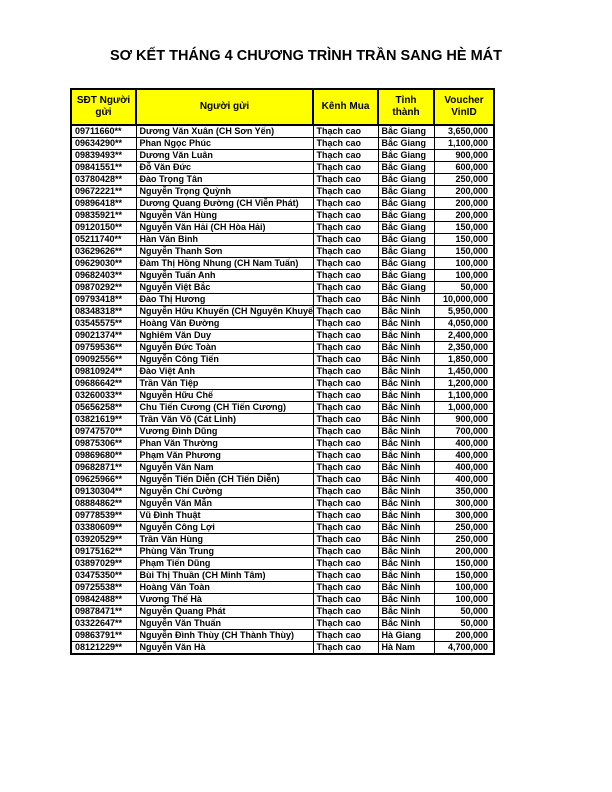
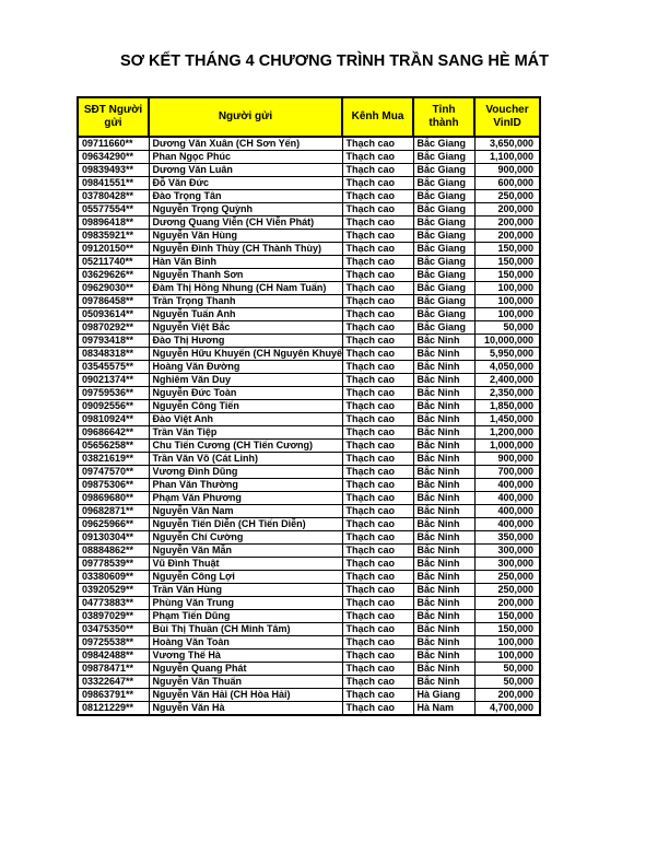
  SƠ KẾT THÁNG 4 CHƯƠNG TRÌNH TRẦN SANG HÈ MÁT
  SĐT Người gửi	Người gửi	Kênh Mua	Tỉnh thành	Voucher VinID
  09711660**	Dương Văn Xuân (CH Sơn Yến)	Thạch cao	Bắc Giang	3,650,000
  09634290**	Phan Ngọc Phúc	Thạch cao	Bắc Giang	1,100,000
  09839493**	Dương Văn Luân	Thạch cao	Bắc Giang	900,000
  09841551**	Đỗ Văn Đức	Thạch cao	Bắc Giang	600,000
  03780428**	Đào Trọng Tân	Thạch cao	Bắc Giang	250,000
- 09672221**	Nguyễn Trọng Quỳnh	Thạch cao	Bắc Giang	200,000
+ 05577554**	Nguyễn Trọng Quỳnh	Thạch cao	Bắc Giang	200,000
- 09896418**	Dương Quang Đường (CH Viễn Phát)	Thạch cao	Bắc Giang	200,000
+ 09896418**	Dương Quang Viễn (CH Viễn Phát)	Thạch cao	Bắc Giang	200,000
  09835921**	Nguyễn Văn Hùng	Thạch cao	Bắc Giang	200,000
- 09120150**	Nguyễn Văn Hải (CH Hòa Hải)	Thạch cao	Bắc Giang	150,000
+ 09120150**	Nguyễn Đình Thùy (CH Thành Thùy)	Thạch cao	Bắc Giang	150,000
  05211740**	Hàn Văn Binh	Thạch cao	Bắc Giang	150,000
  03629626**	Nguyễn Thanh Sơn	Thạch cao	Bắc Giang	150,000
  09629030**	Đàm Thị Hồng Nhung (CH Nam Tuấn)	Thạch cao	Bắc Giang	100,000
+ 09786458**	Trần Trọng Thanh	Thạch cao	Bắc Giang	100,000
- 09682403**	Nguyễn Tuấn Anh	Thạch cao	Bắc Giang	100,000
+ 05093614**	Nguyễn Tuấn Anh	Thạch cao	Bắc Giang	100,000
  09870292**	Nguyễn Việt Bắc	Thạch cao	Bắc Giang	50,000
  09793418**	Đào Thị Hương	Thạch cao	Bắc Ninh	10,000,000
  08348318**	Nguyễn Hữu Khuyến (CH Nguyên Khuyế	Thạch cao	Bắc Ninh	5,950,000
  03545575**	Hoàng Văn Đường	Thạch cao	Bắc Ninh	4,050,000
  09021374**	Nghiêm Văn Duy	Thạch cao	Bắc Ninh	2,400,000
  09759536**	Nguyễn Đức Toàn	Thạch cao	Bắc Ninh	2,350,000
  09092556**	Nguyễn Công Tiến	Thạch cao	Bắc Ninh	1,850,000
  09810924**	Đào Việt Anh	Thạch cao	Bắc Ninh	1,450,000
  09686642**	Trần Văn Tiệp	Thạch cao	Bắc Ninh	1,200,000
- 03260033**	Nguyễn Hữu Chế	Thạch cao	Bắc Ninh	1,100,000
  05656258**	Chu Tiến Cương (CH Tiến Cương)	Thạch cao	Bắc Ninh	1,000,000
  03821619**	Trần Văn Võ (Cát Linh)	Thạch cao	Bắc Ninh	900,000
  09747570**	Vương Đình Dũng	Thạch cao	Bắc Ninh	700,000
  09875306**	Phan Văn Thường	Thạch cao	Bắc Ninh	400,000
  09869680**	Phạm Văn Phương	Thạch cao	Bắc Ninh	400,000
  09682871**	Nguyễn Văn Nam	Thạch cao	Bắc Ninh	400,000
  09625966**	Nguyễn Tiến Diễn (CH Tiến Diễn)	Thạch cao	Bắc Ninh	400,000
  09130304**	Nguyễn Chí Cường	Thạch cao	Bắc Ninh	350,000
  08884862**	Nguyễn Văn Mẫn	Thạch cao	Bắc Ninh	300,000
  09778539**	Vũ Đình Thuật	Thạch cao	Bắc Ninh	300,000
  03380609**	Nguyễn Công Lợi	Thạch cao	Bắc Ninh	250,000
  03920529**	Trần Văn Hùng	Thạch cao	Bắc Ninh	250,000
- 09175162**	Phùng Văn Trung	Thạch cao	Bắc Ninh	200,000
+ 04773883**	Phùng Văn Trung	Thạch cao	Bắc Ninh	200,000
  03897029**	Phạm Tiến Dũng	Thạch cao	Bắc Ninh	150,000
  03475350**	Bùi Thị Thuần (CH Minh Tâm)	Thạch cao	Bắc Ninh	150,000
  09725538**	Hoàng Văn Toàn	Thạch cao	Bắc Ninh	100,000
  09842488**	Vương Thế Hà	Thạch cao	Bắc Ninh	100,000
  09878471**	Nguyễn Quang Phát	Thạch cao	Bắc Ninh	50,000
  03322647**	Nguyễn Văn Thuấn	Thạch cao	Bắc Ninh	50,000
- 09863791**	Nguyễn Đình Thùy (CH Thành Thùy)	Thạch cao	Hà Giang	200,000
+ 09863791**	Nguyễn Văn Hải (CH Hòa Hải)	Thạch cao	Hà Giang	200,000
  08121229**	Nguyễn Văn Hà	Thạch cao	Hà Nam	4,700,000
